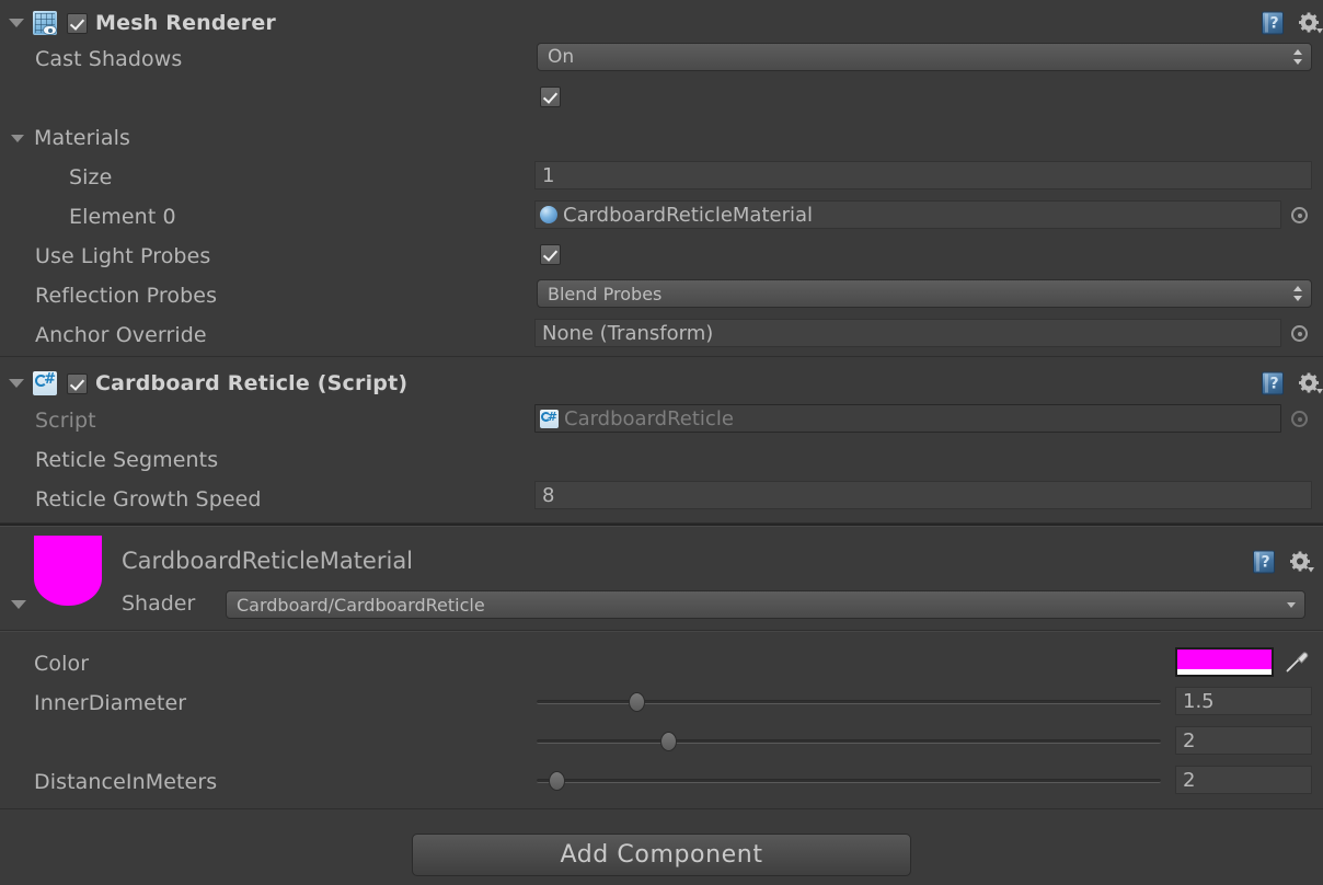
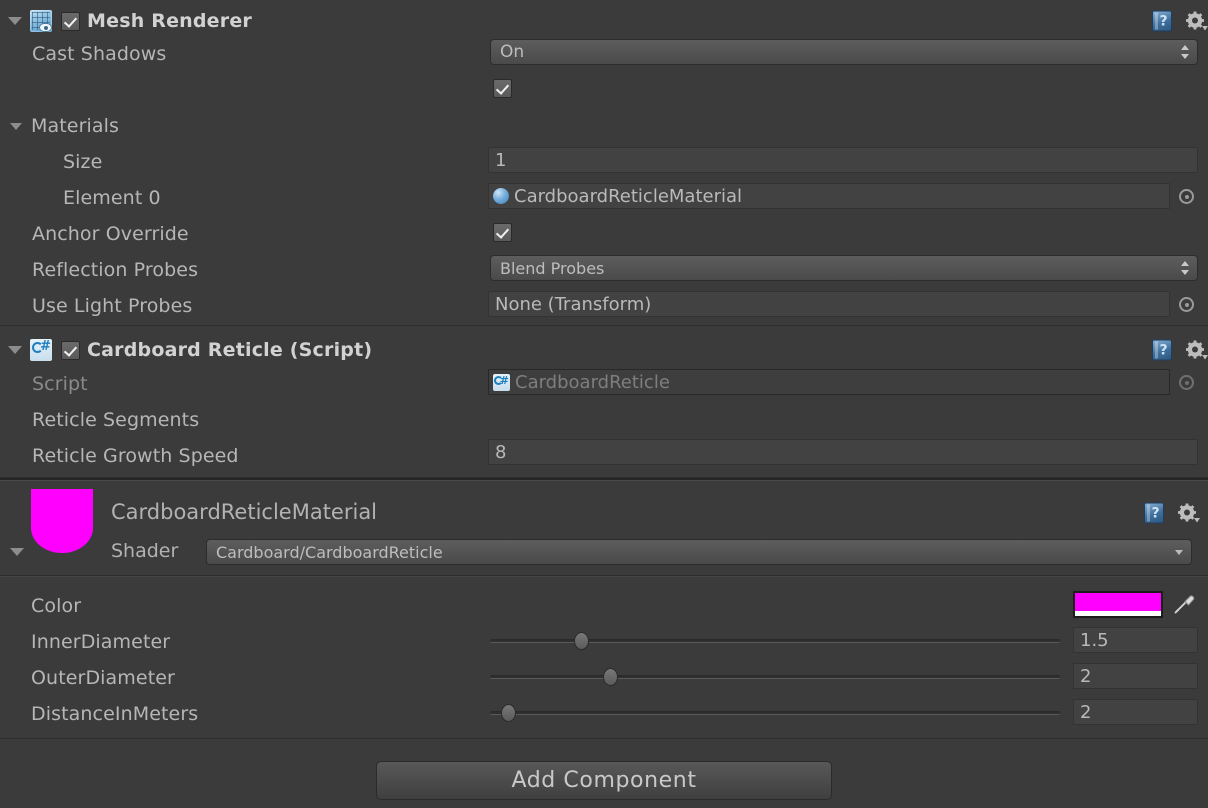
  Mesh Renderer
  ?
  Cast Shadows
  On
  Materials
  Size
  1
  Element 0
  CardboardReticleMaterial
- Use Light Probes
+ Anchor Override
  Reflection Probes
  Blend Probes
- Anchor Override
+ Use Light Probes
  None (Transform)
  Cardboard Reticle (Script)
  ?
  Script
  CardboardReticle
  Reticle Segments
  Reticle Growth Speed
  8
  CardboardReticleMaterial
  ?
  Shader
  Cardboard/CardboardReticle
  Color
  InnerDiameter
  1.5
+ OuterDiameter
  2
  DistanceInMeters
  2
  Add Component
